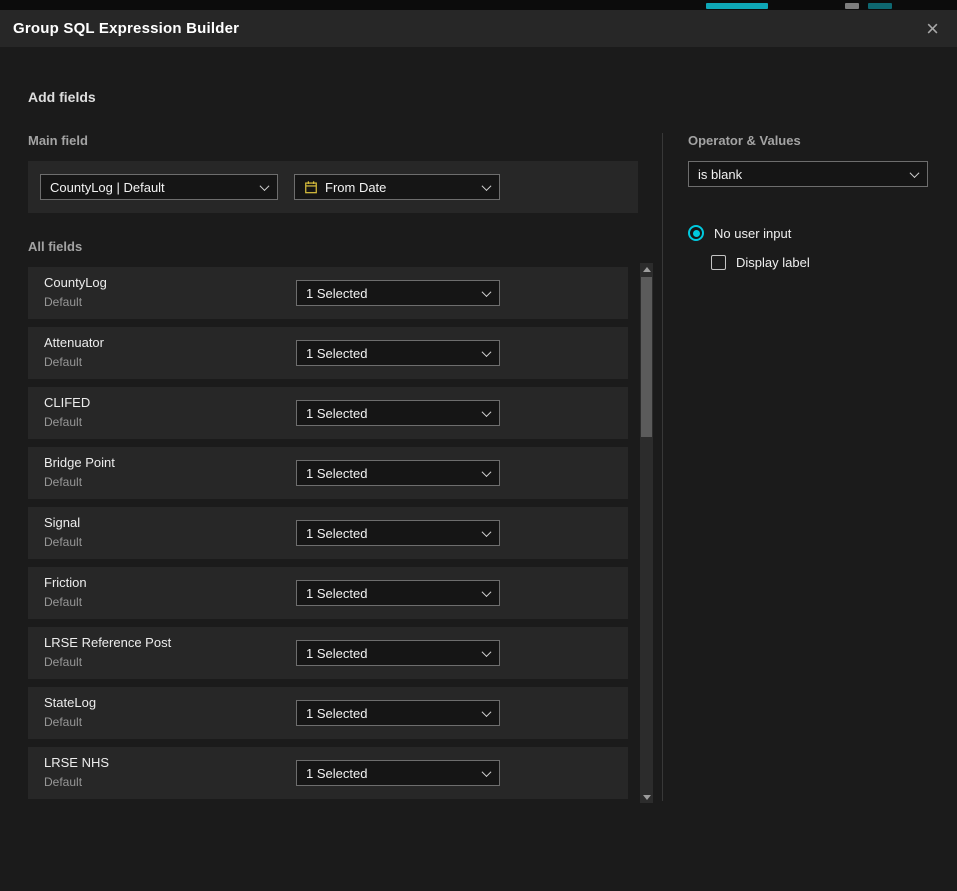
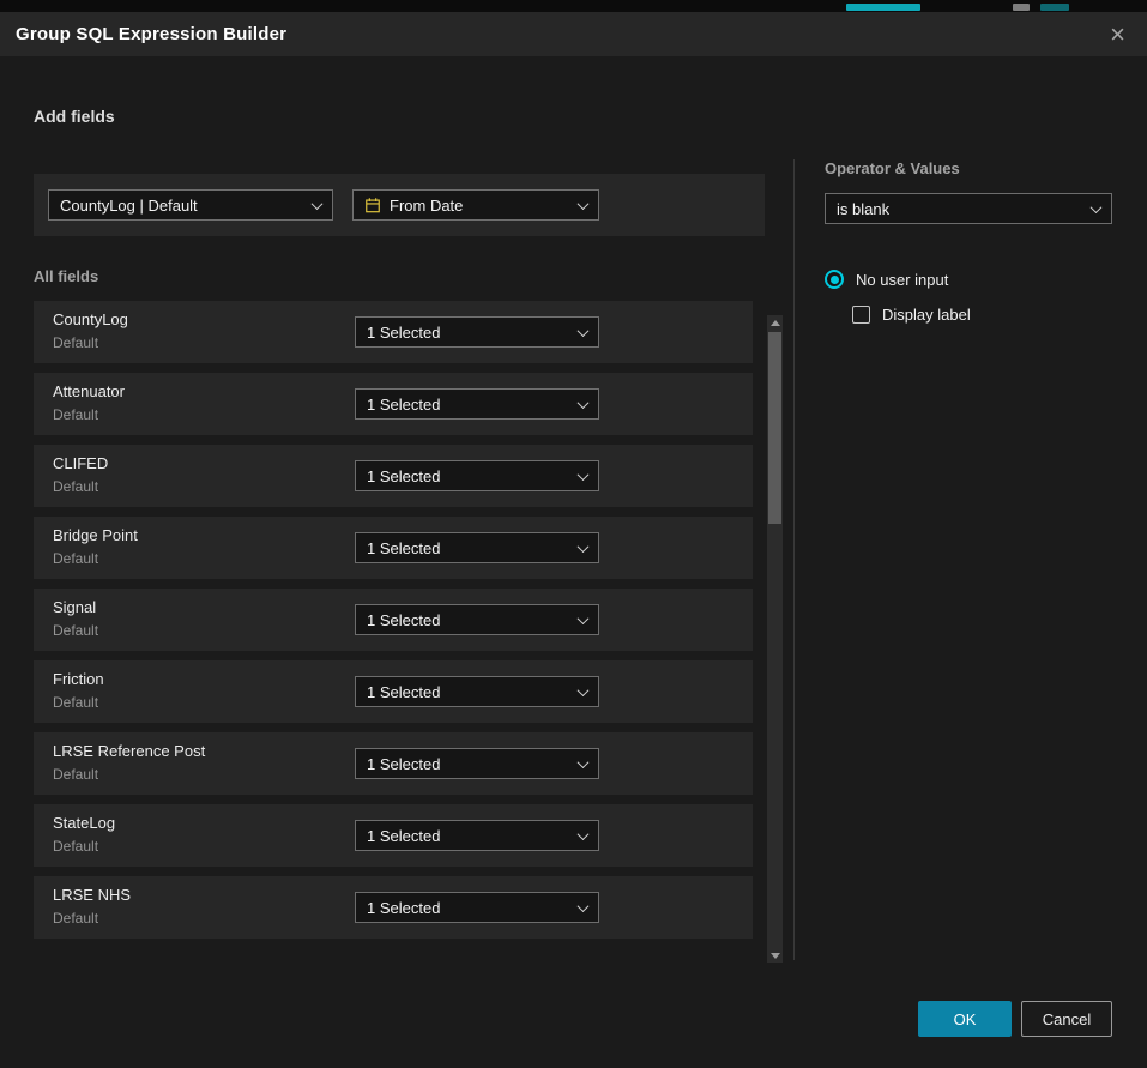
  Group SQL Expression Builder
  ×
  Add fields
- Main field
  CountyLog | Default
  From Date
  All fields
  CountyLog
  Default
  1 Selected
  Attenuator
  Default
  1 Selected
  CLIFED
  Default
  1 Selected
  Bridge Point
  Default
  1 Selected
  Signal
  Default
  1 Selected
  Friction
  Default
  1 Selected
  LRSE Reference Post
  Default
  1 Selected
  StateLog
  Default
  1 Selected
  LRSE NHS
  Default
  1 Selected
  Operator & Values
  is blank
  No user input
  Display label
+ OK
+ Cancel
